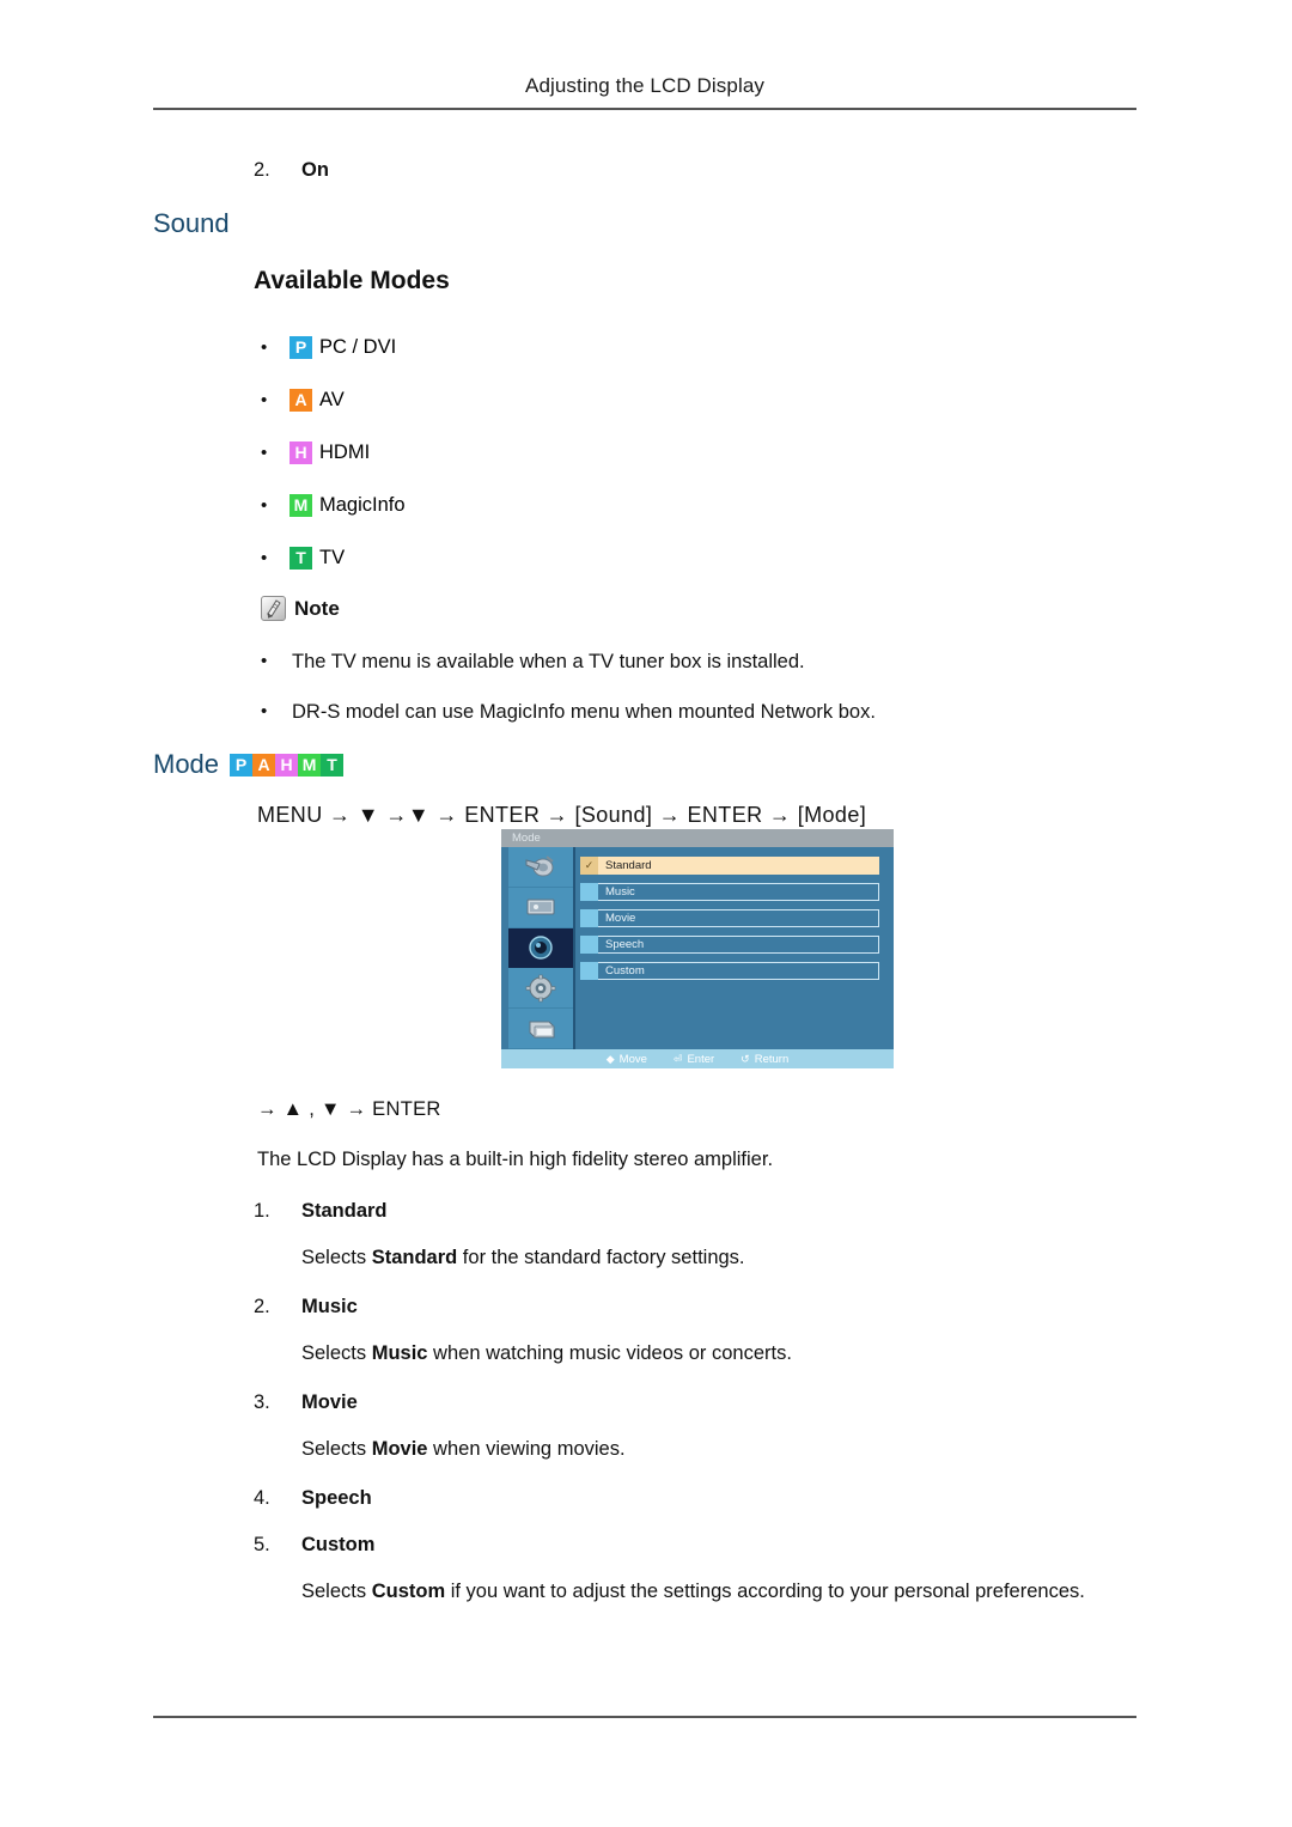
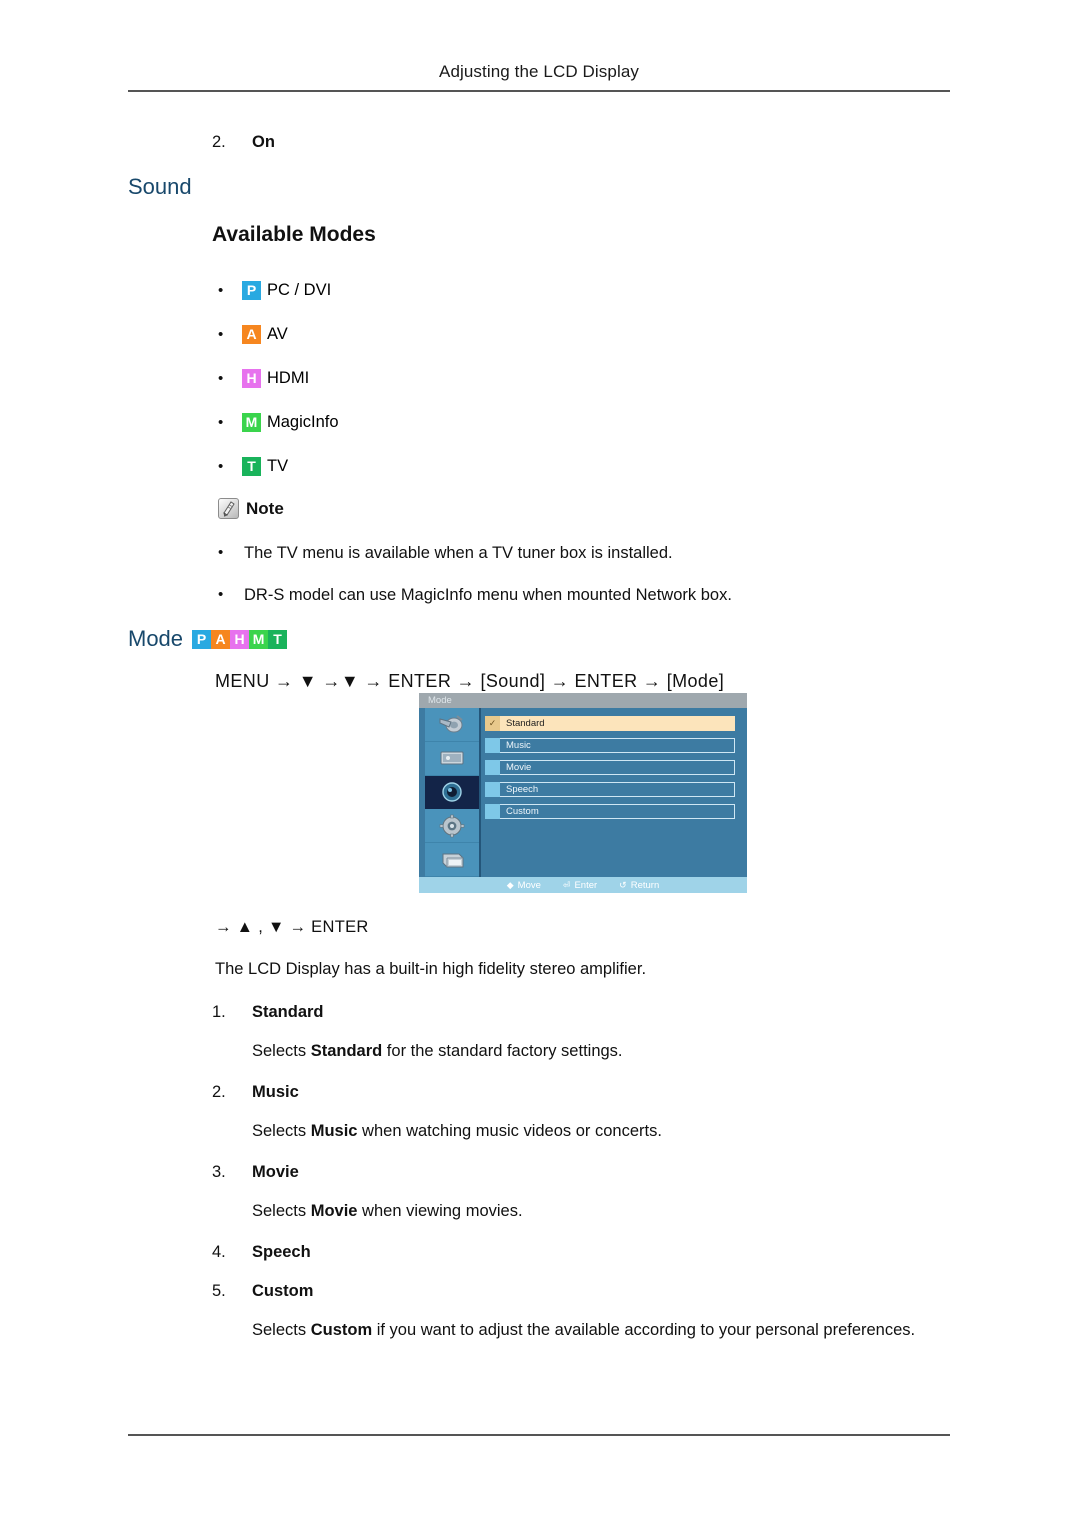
  Adjusting the LCD Display
  2.
  On
  Sound
  Available Modes
  •
  P
  PC / DVI
  •
  A
  AV
  •
  H
  HDMI
  •
  M
  MagicInfo
  •
  T
  TV
  Note
  •
  The TV menu is available when a TV tuner box is installed.
  •
  DR-S model can use MagicInfo menu when mounted Network box.
  Mode
  P
  A
  H
  M
  T
  MENU → ▼ →▼ → ENTER → [Sound] → ENTER → [Mode]
  Mode
  ✓
  Standard
  Music
  Movie
  Speech
  Custom
  ◆
  Move
  ⏎
  Enter
  ↺
  Return
  → ▲ , ▼ → ENTER
  The LCD Display has a built-in high fidelity stereo amplifier.
  1.
  Standard
  Selects Standard for the standard factory settings.
  2.
  Music
  Selects Music when watching music videos or concerts.
  3.
  Movie
  Selects Movie when viewing movies.
  4.
  Speech
  5.
  Custom
- Selects Custom if you want to adjust the settings according to your personal preferences.
+ Selects Custom if you want to adjust the available according to your personal preferences.
